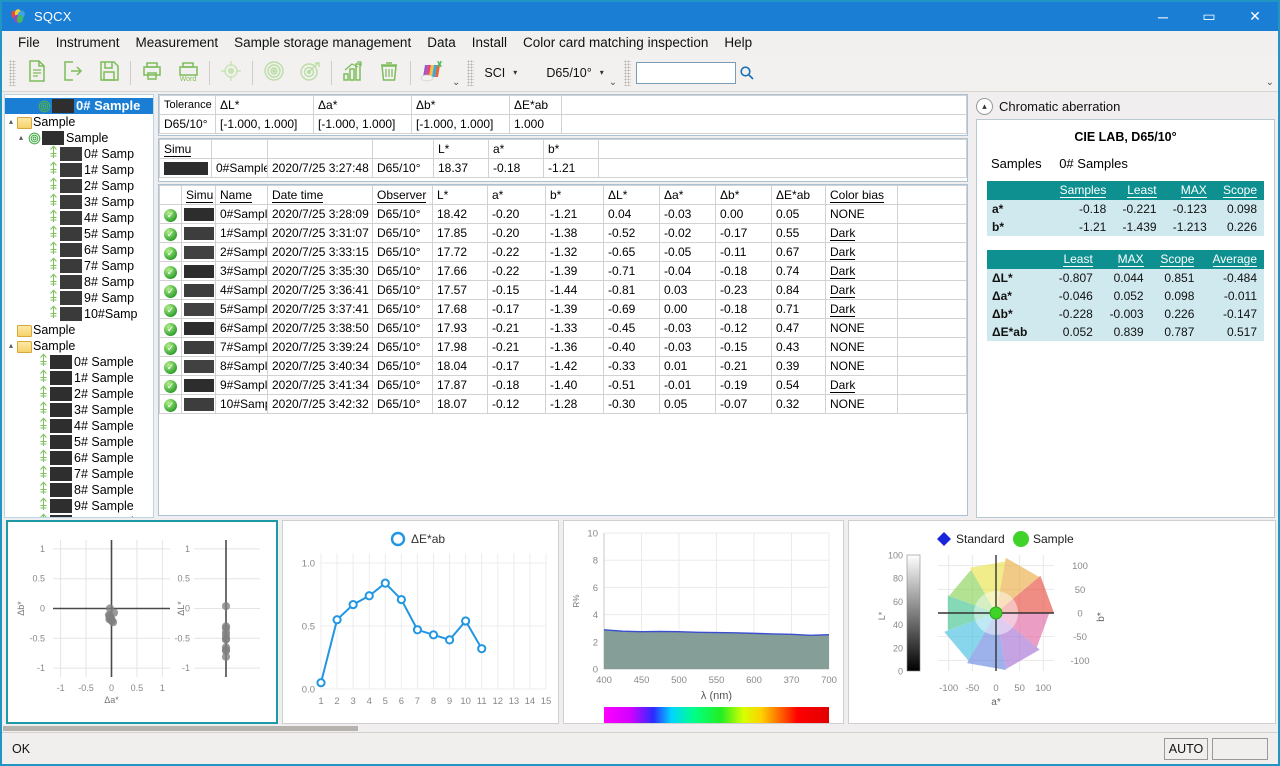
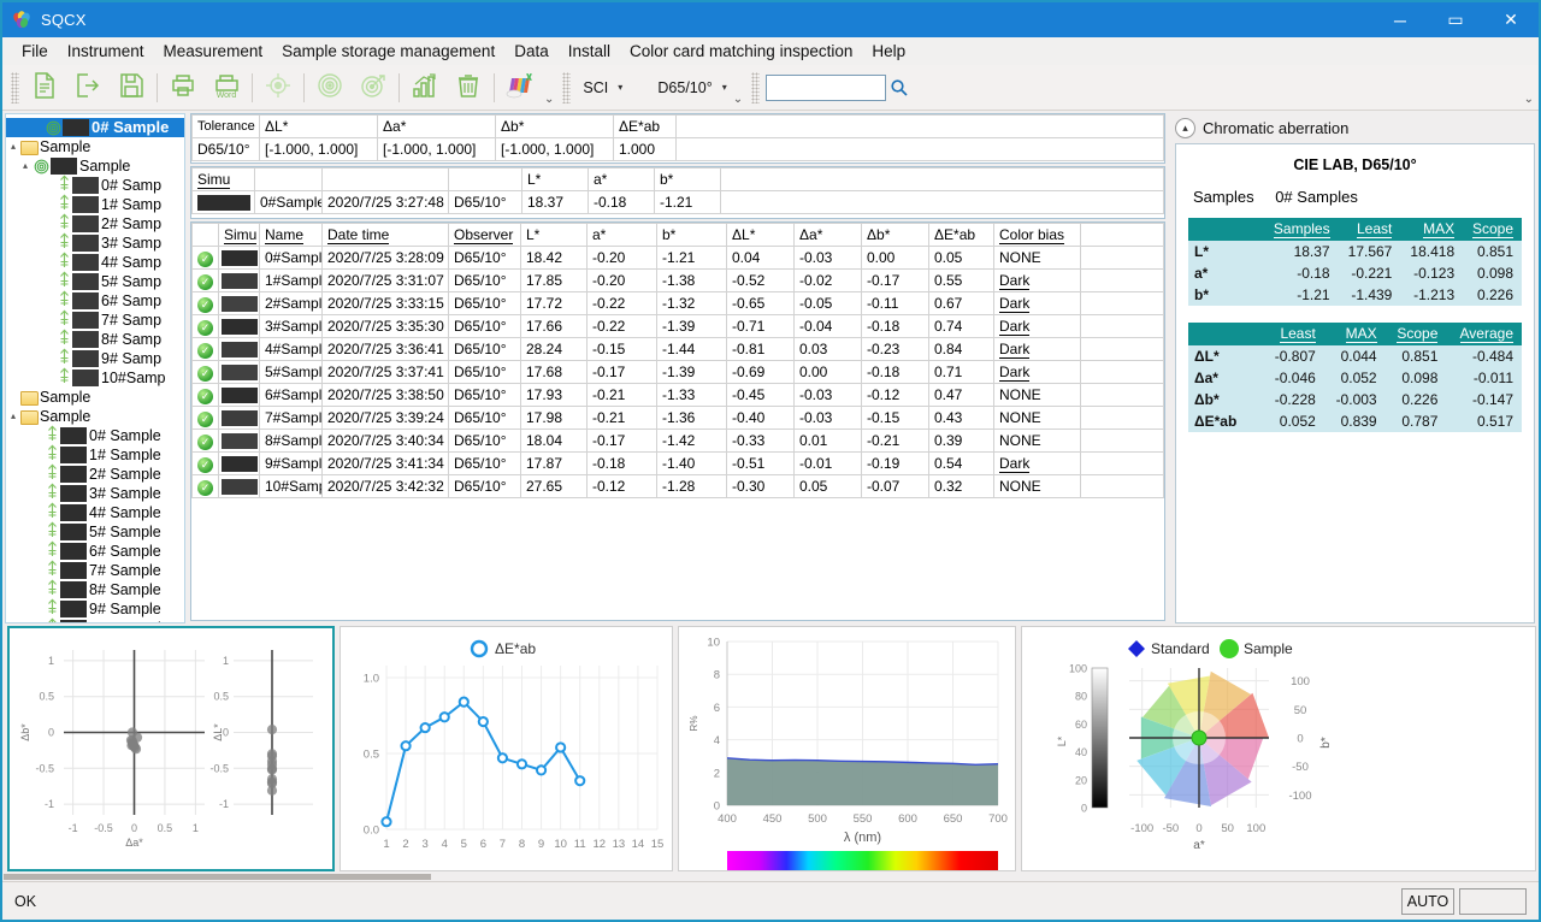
  SQCX
  ─
  ▭
  ✕
  File
  Instrument
  Measurement
  Sample storage management
  Data
  Install
  Color card matching inspection
  Help
  ⌄
  SCI
  ▾
  D65/10°
  ▾
  ⌄
  ⌄
  0# Sample
  ▴
  Sample
  ▴
  Sample
  0# Samp
  1# Samp
  2# Samp
  3# Samp
  4# Samp
  5# Samp
  6# Samp
  7# Samp
  8# Samp
  9# Samp
  10#Samp
  Sample
  ▴
  Sample
  0# Sample
  1# Sample
  2# Sample
  3# Sample
  4# Sample
  5# Sample
  6# Sample
  7# Sample
  8# Sample
  9# Sample
  Tolerance	ΔL*	Δa*	Δb*	ΔE*ab
  D65/10°	[-1.000, 1.000]	[-1.000, 1.000]	[-1.000, 1.000]	1.000
  Simu				L*	a*	b*
  	0#Sample	2020/7/25 3:27:48	D65/10°	18.37	-0.18	-1.21
  	Simu	Name	Date time	Observer	L*	a*	b*	ΔL*	Δa*	Δb*	ΔE*ab	Color bias
  ✓		0#Sampl	2020/7/25 3:28:09	D65/10°	18.42	-0.20	-1.21	0.04	-0.03	0.00	0.05	NONE
  ✓		1#Sampl	2020/7/25 3:31:07	D65/10°	17.85	-0.20	-1.38	-0.52	-0.02	-0.17	0.55	Dark
  ✓		2#Sampl	2020/7/25 3:33:15	D65/10°	17.72	-0.22	-1.32	-0.65	-0.05	-0.11	0.67	Dark
  ✓		3#Sampl	2020/7/25 3:35:30	D65/10°	17.66	-0.22	-1.39	-0.71	-0.04	-0.18	0.74	Dark
- ✓		4#Sampl	2020/7/25 3:36:41	D65/10°	17.57	-0.15	-1.44	-0.81	0.03	-0.23	0.84	Dark
+ ✓		4#Sampl	2020/7/25 3:36:41	D65/10°	28.24	-0.15	-1.44	-0.81	0.03	-0.23	0.84	Dark
  ✓		5#Sampl	2020/7/25 3:37:41	D65/10°	17.68	-0.17	-1.39	-0.69	0.00	-0.18	0.71	Dark
  ✓		6#Sampl	2020/7/25 3:38:50	D65/10°	17.93	-0.21	-1.33	-0.45	-0.03	-0.12	0.47	NONE
  ✓		7#Sampl	2020/7/25 3:39:24	D65/10°	17.98	-0.21	-1.36	-0.40	-0.03	-0.15	0.43	NONE
  ✓		8#Sampl	2020/7/25 3:40:34	D65/10°	18.04	-0.17	-1.42	-0.33	0.01	-0.21	0.39	NONE
  ✓		9#Sampl	2020/7/25 3:41:34	D65/10°	17.87	-0.18	-1.40	-0.51	-0.01	-0.19	0.54	Dark
- ✓		10#Sam	2020/7/25 3:42:32	D65/10°	18.07	-0.12	-1.28	-0.30	0.05	-0.07	0.32	NONE
+ ✓		10#Sam	2020/7/25 3:42:32	D65/10°	27.65	-0.12	-1.28	-0.30	0.05	-0.07	0.32	NONE
  ▴
  Chromatic aberration
  CIE LAB, D65/10°
  Samples 0# Samples
  	Samples	Least	MAX	Scope
+ L*	18.37	17.567	18.418	0.851
  a*	-0.18	-0.221	-0.123	0.098
  b*	-1.21	-1.439	-1.213	0.226
  	Least	MAX	Scope	Average
  ΔL*	-0.807	0.044	0.851	-0.484
  Δa*	-0.046	0.052	0.098	-0.011
  Δb*	-0.228	-0.003	0.226	-0.147
  ΔE*ab	0.052	0.839	0.787	0.517
  -1
  -0.5
  0
  0.5
  1
  -1
  -0.5
  0
  0.5
  1
  Δa*
  -1
  -0.5
  0
  0.5
  1
  1
  2
  3
  4
  5
  6
  7
  8
  9
  10
  11
  12
  13
  14
  15
  0.0
  0.5
  1.0
  ΔE*ab
  400
  450
  500
  550
  600
- 370
+ 650
  700
  0
  2
  4
  6
  8
  10
  λ (nm)
  0
  20
  40
  60
  80
  100
  -100
  -50
  0
  50
  100
  -100
  -50
  0
  50
  100
  a*
  Standard
  Sample
  OK
  AUTO
